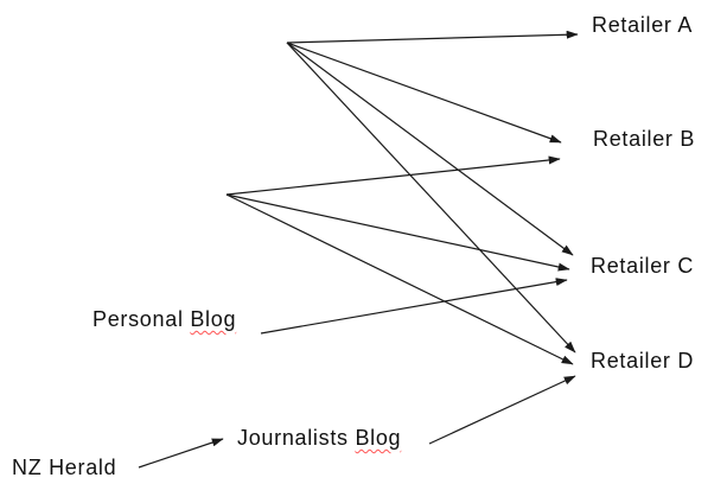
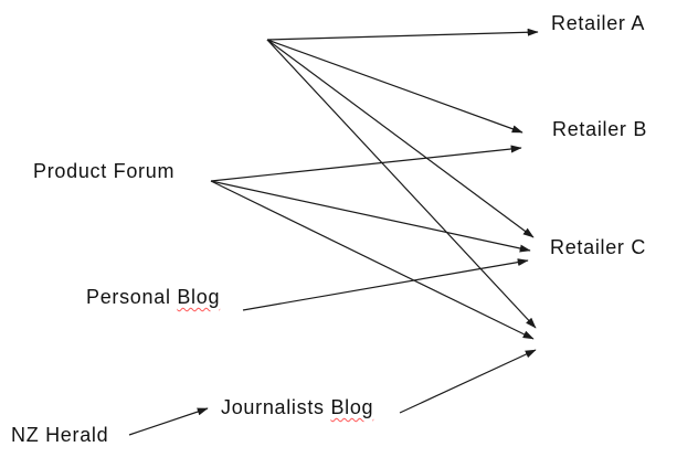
+ Product Forum
  Personal Blog
  Journalists Blog
  NZ Herald
  Retailer A
  Retailer B
  Retailer C
- Retailer D
